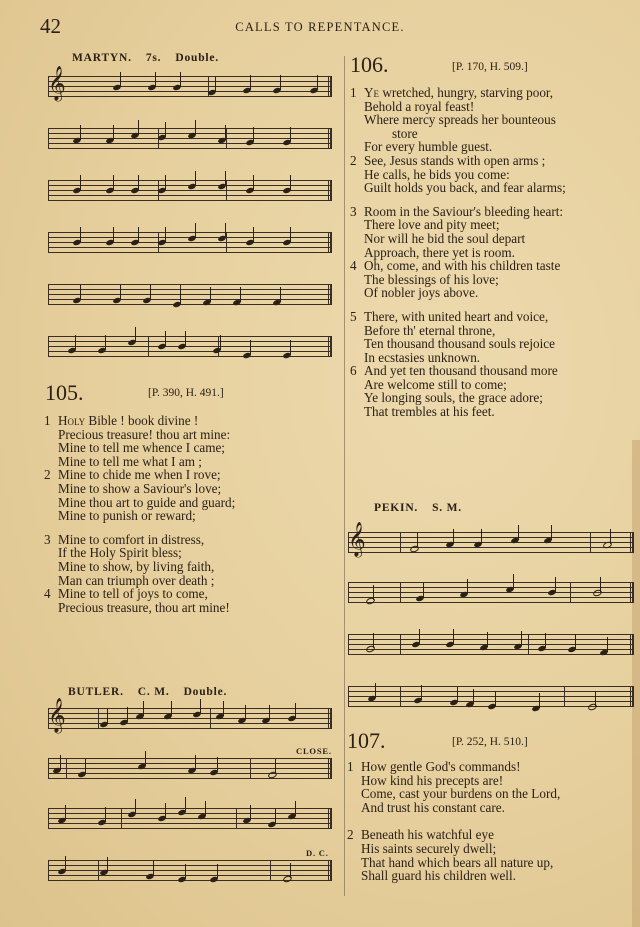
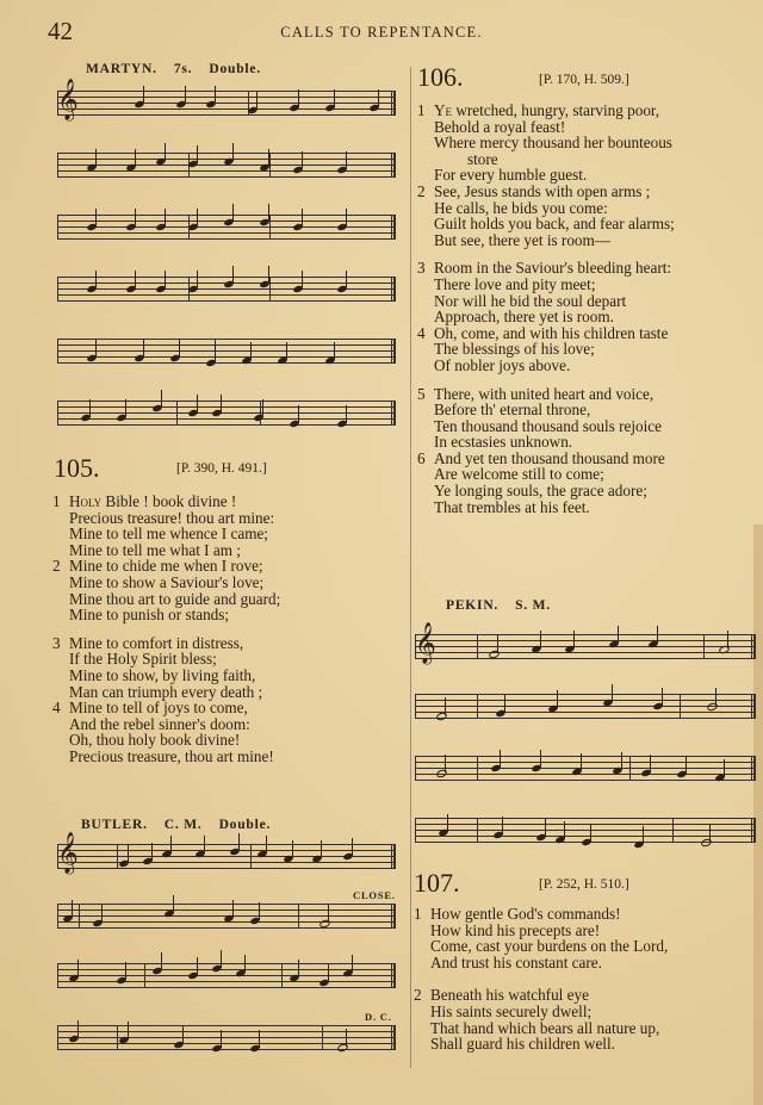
  42
  CALLS TO REPENTANCE.
  MARTYN. 7s. Double.
  105.
  [P. 390, H. 491.]
  1 Holy Bible ! book divine !
  Precious treasure! thou art mine:
  Mine to tell me whence I came;
  Mine to tell me what I am ;
  2 Mine to chide me when I rove;
  Mine to show a Saviour's love;
  Mine thou art to guide and guard;
- Mine to punish or reward;
+ Mine to punish or stands;
  3 Mine to comfort in distress,
  If the Holy Spirit bless;
  Mine to show, by living faith,
- Man can triumph over death ;
+ Man can triumph every death ;
  4 Mine to tell of joys to come,
+ And the rebel sinner's doom:
+ Oh, thou holy book divine!
  Precious treasure, thou art mine!
  BUTLER. C. M. Double.
  CLOSE.
  D. C.
  106.
  [P. 170, H. 509.]
  1 Ye wretched, hungry, starving poor,
  Behold a royal feast!
- Where mercy spreads her bounteous
+ Where mercy thousand her bounteous
  store
  For every humble guest.
  2 See, Jesus stands with open arms ;
  He calls, he bids you come:
  Guilt holds you back, and fear alarms;
+ But see, there yet is room—
  3 Room in the Saviour's bleeding heart:
  There love and pity meet;
  Nor will he bid the soul depart
  Approach, there yet is room.
  4 Oh, come, and with his children taste
  The blessings of his love;
  Of nobler joys above.
  5 There, with united heart and voice,
  Before th' eternal throne,
  Ten thousand thousand souls rejoice
  In ecstasies unknown.
  6 And yet ten thousand thousand more
  Are welcome still to come;
  Ye longing souls, the grace adore;
  That trembles at his feet.
  PEKIN. S. M.
  107.
  [P. 252, H. 510.]
  1 How gentle God's commands!
  How kind his precepts are!
  Come, cast your burdens on the Lord,
  And trust his constant care.
  2 Beneath his watchful eye
  His saints securely dwell;
  That hand which bears all nature up,
  Shall guard his children well.
  𝄞
  𝄞
  𝄞
